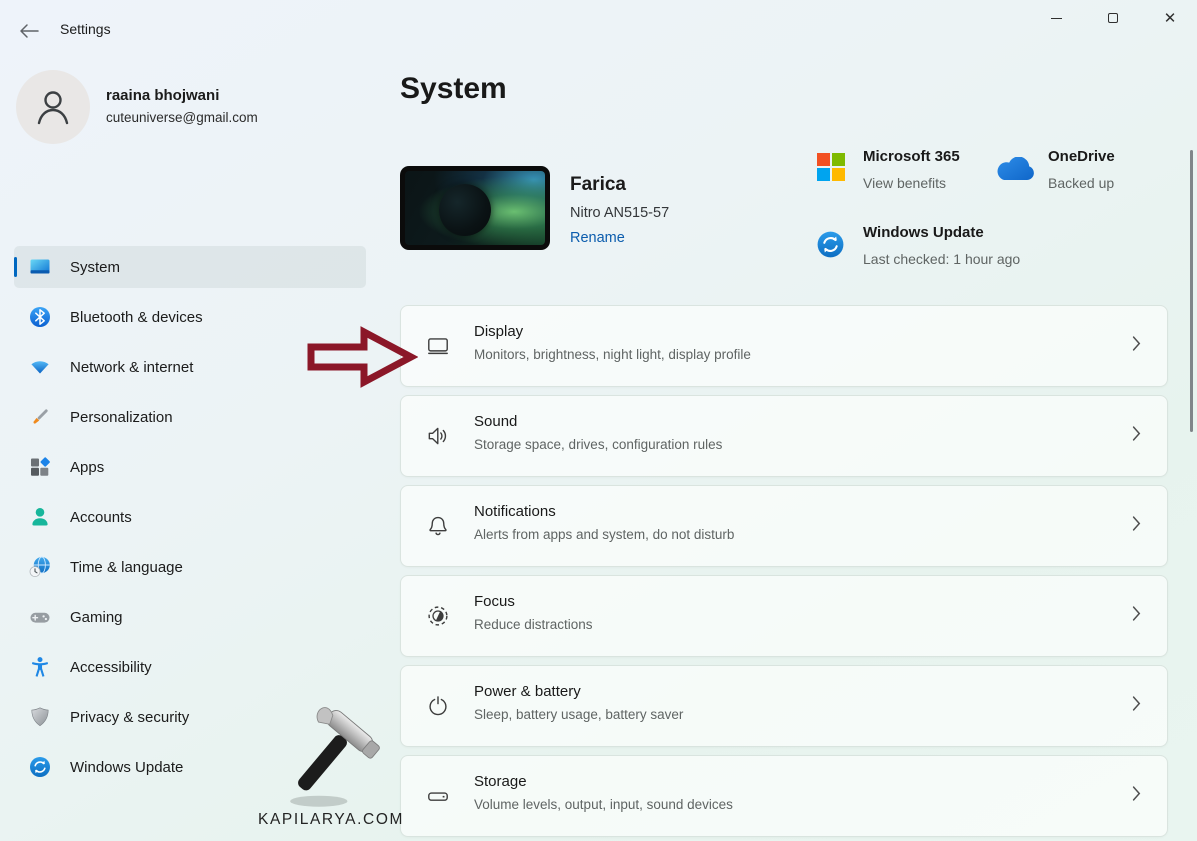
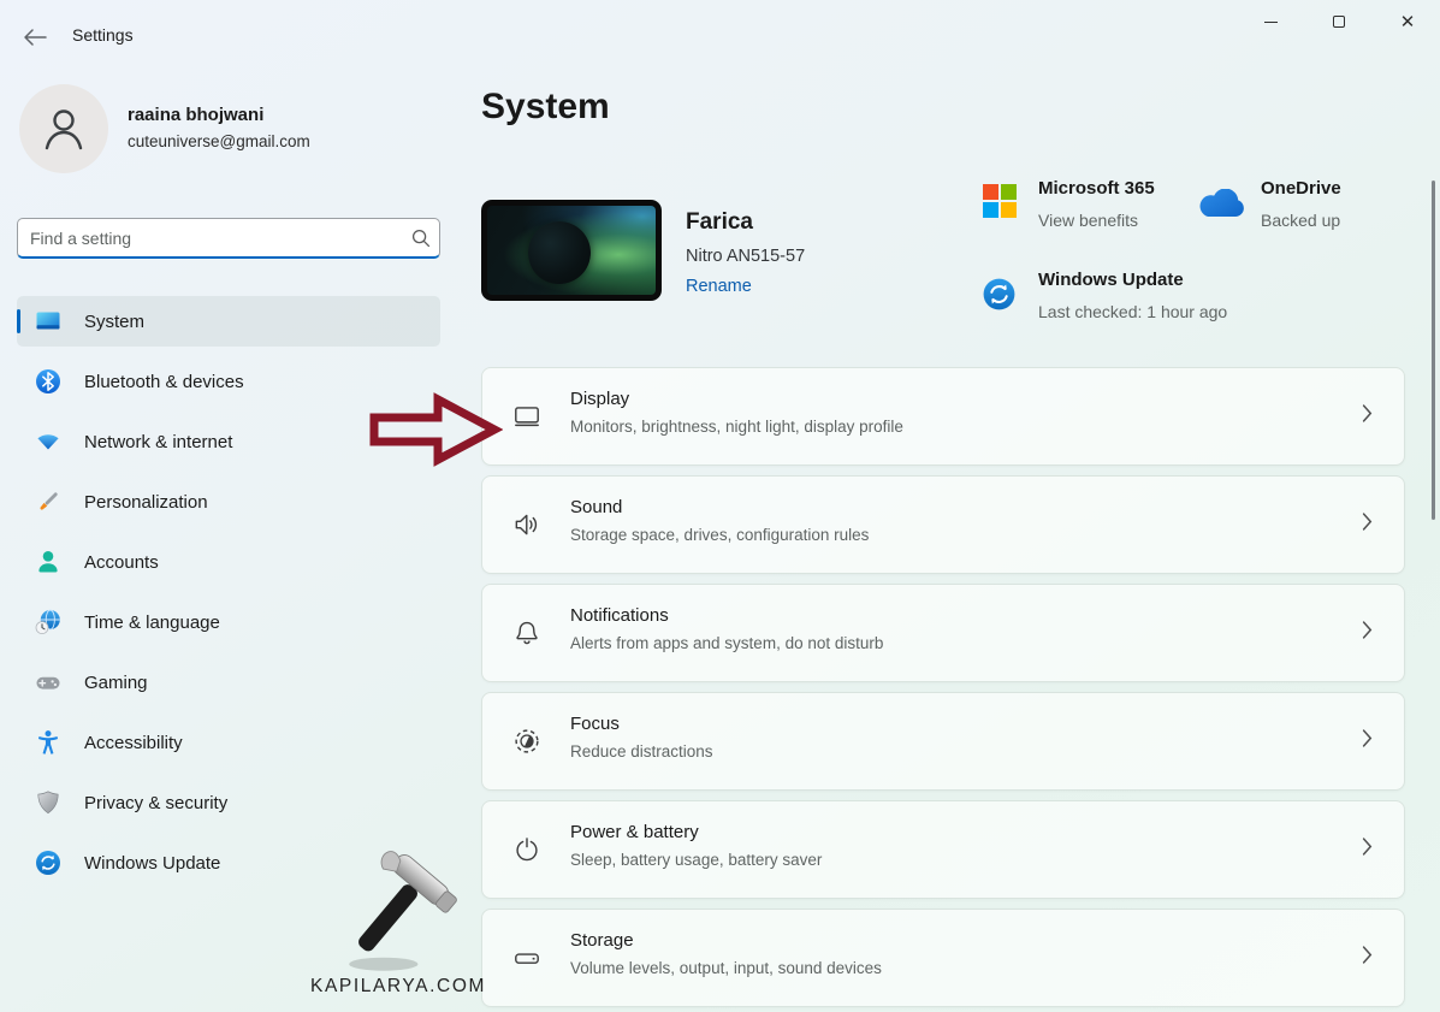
  Settings
  ✕
  raaina bhojwani
  cuteuniverse@gmail.com
+ Find a setting
  System
  Bluetooth & devices
  Network & internet
  Personalization
- Apps
  Accounts
  Time & language
  Gaming
  Accessibility
  Privacy & security
  Windows Update
  System
  Farica
  Nitro AN515-57
  Rename
  Microsoft 365
  View benefits
  OneDrive
  Backed up
  Windows Update
  Last checked: 1 hour ago
  Display
  Monitors, brightness, night light, display profile
  Sound
  Storage space, drives, configuration rules
  Notifications
  Alerts from apps and system, do not disturb
  Focus
  Reduce distractions
  Power & battery
  Sleep, battery usage, battery saver
  Storage
  Volume levels, output, input, sound devices
  KAPILARYA.COM
